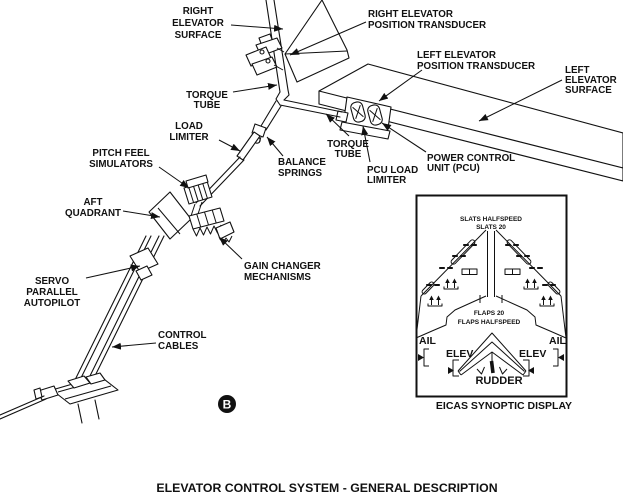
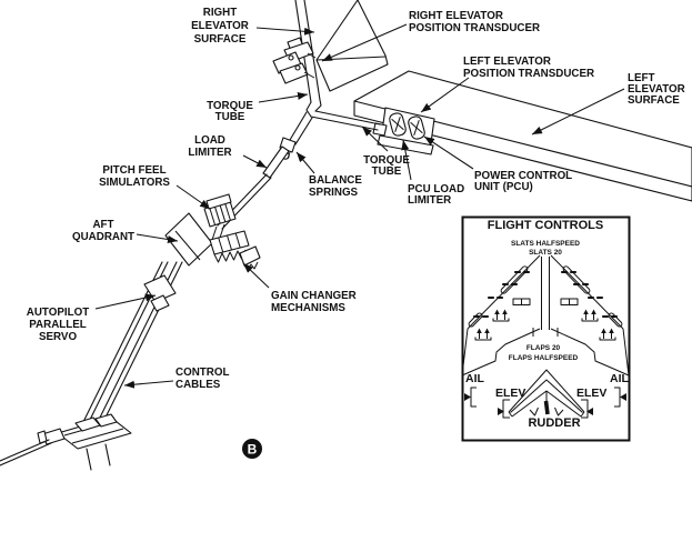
  RIGHT
  ELEVATOR
  SURFACE
  RIGHT ELEVATOR
  POSITION TRANSDUCER
  LEFT ELEVATOR
  POSITION TRANSDUCER
  LEFT
  ELEVATOR
  SURFACE
  TORQUE
  TUBE
  LOAD
  LIMITER
  PITCH FEEL
  SIMULATORS
  AFT
  QUADRANT
  BALANCE
  SPRINGS
  TORQUE
  TUBE
  PCU LOAD
  LIMITER
  POWER CONTROL
  UNIT (PCU)
  GAIN CHANGER
  MECHANISMS
- SERVO
+ AUTOPILOT
  PARALLEL
- AUTOPILOT
+ SERVO
  CONTROL
  CABLES
+ FLIGHT CONTROLS
  AIL
  AIL
  ELEV
  ELEV
  RUDDER
- EICAS SYNOPTIC DISPLAY
  B
- ELEVATOR CONTROL SYSTEM - GENERAL DESCRIPTION
